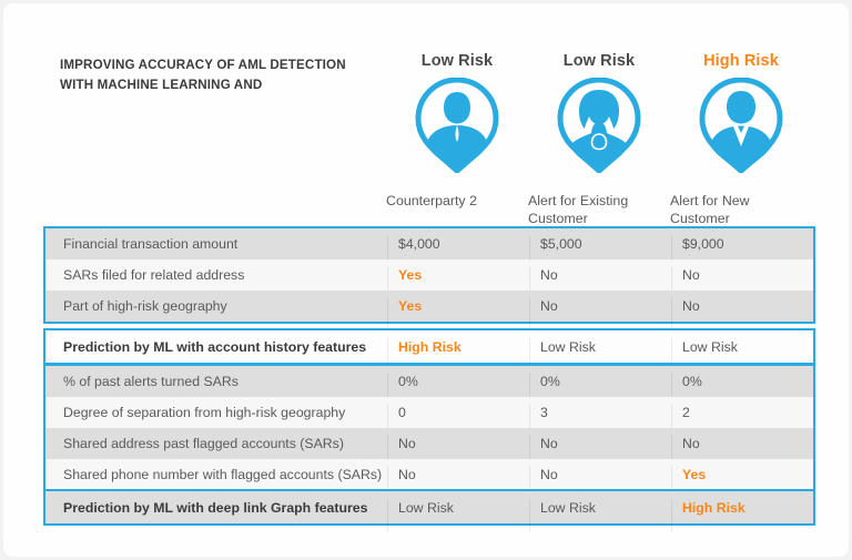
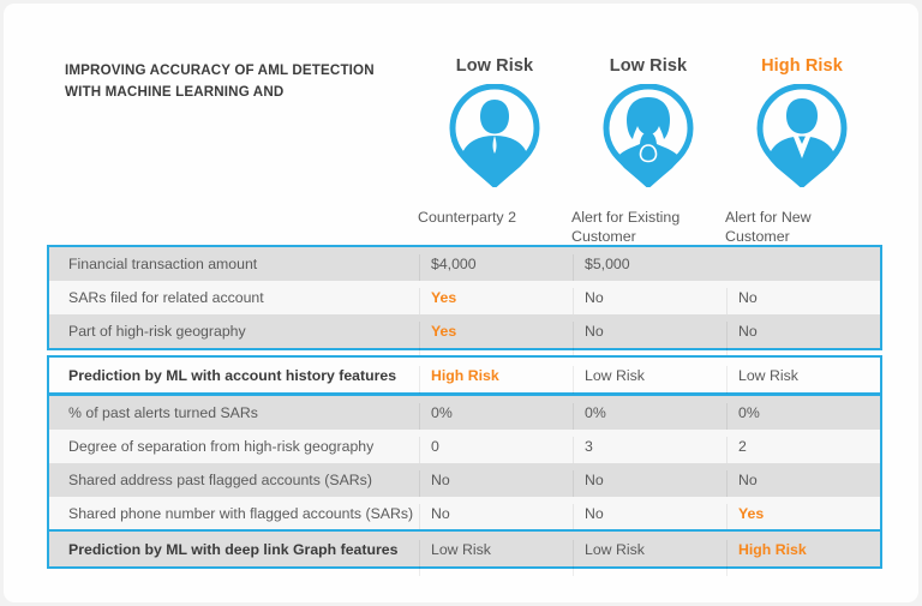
  IMPROVING ACCURACY OF AML DETECTION
  WITH MACHINE LEARNING AND
  Low Risk
  Counterparty 2
  Low Risk
  Alert for Existing
  Customer
  High Risk
  Alert for New
  Customer
  Financial transaction amount
  $4,000
  $5,000
- $9,000
- SARs filed for related address
+ SARs filed for related account
  Yes
  No
  No
  Part of high-risk geography
  Yes
  No
  No
  Prediction by ML with account history features
  High Risk
  Low Risk
  Low Risk
  % of past alerts turned SARs
  0%
  0%
  0%
  Degree of separation from high-risk geography
  0
  3
  2
  Shared address past flagged accounts (SARs)
  No
  No
  No
  Shared phone number with flagged accounts (SARs)
  No
  No
  Yes
  Prediction by ML with deep link Graph features
  Low Risk
  Low Risk
  High Risk
